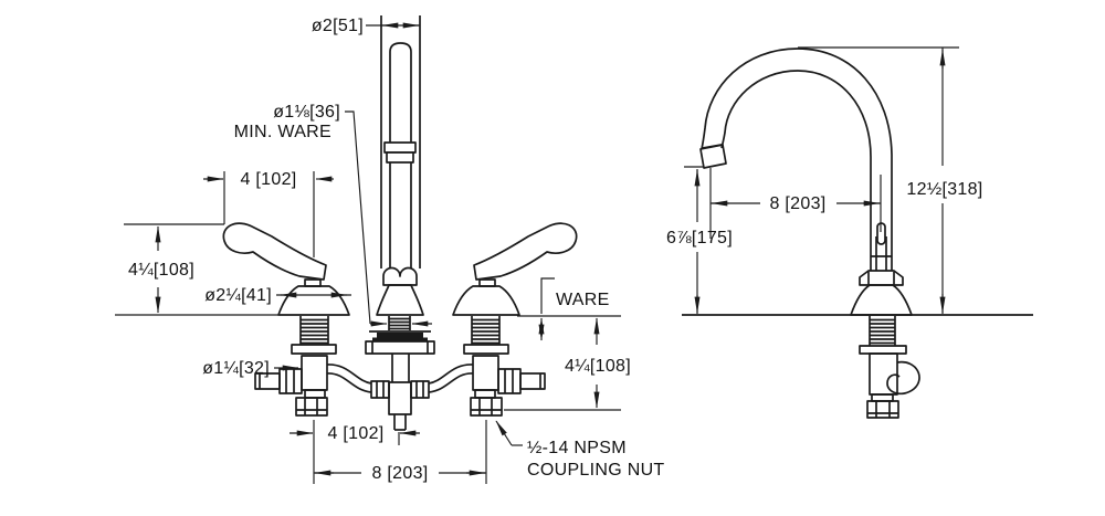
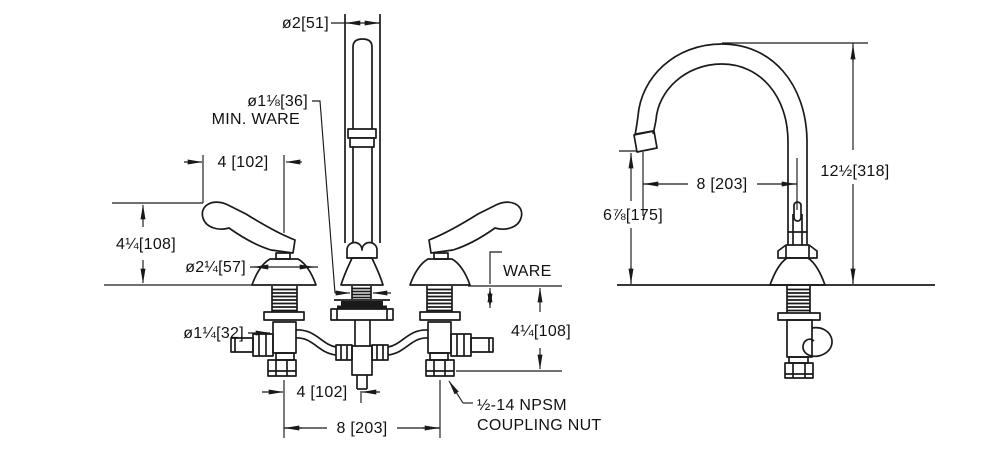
  ø2[51]
  ø1⅛[36]
  MIN. WARE
  4 [102]
  4¼[108]
- ø2¼[41]
+ ø2¼[57]
  ø1¼[32]
  WARE
  4¼[108]
  4 [102]
  8 [203]
  ½-14 NPSM
  COUPLING NUT
  8 [203]
  6⅞[175]
  12½[318]
